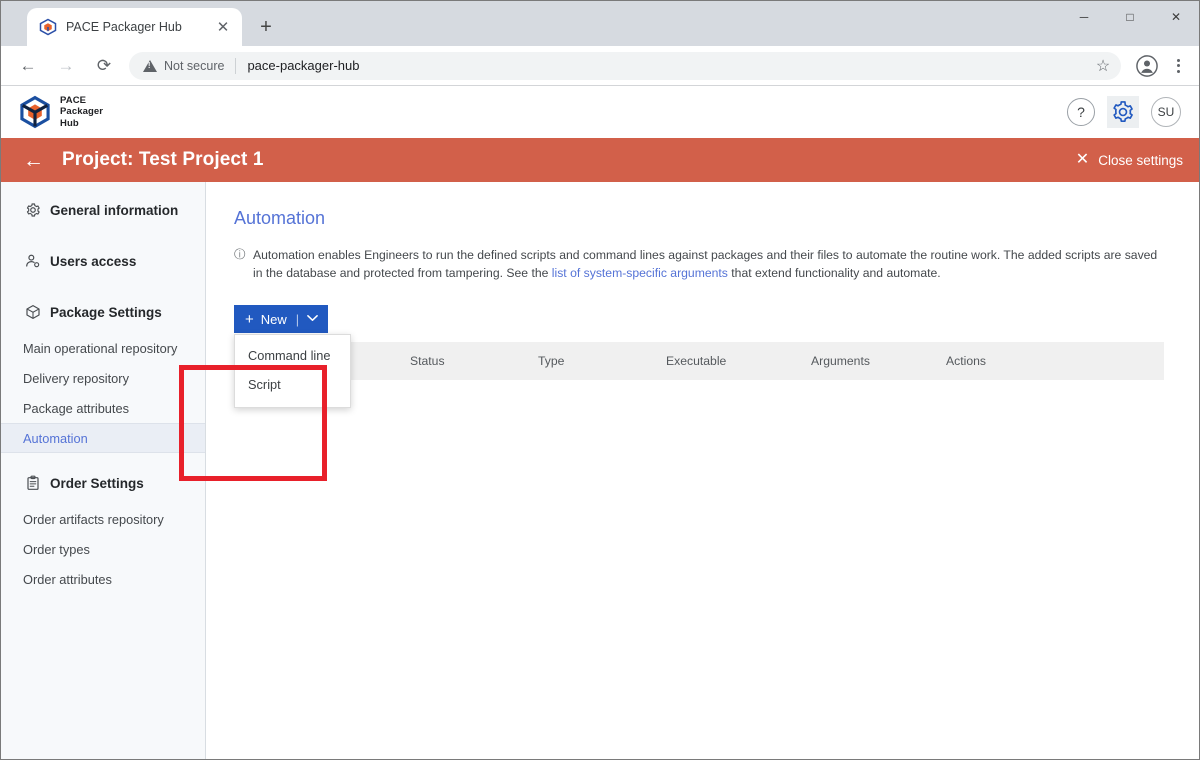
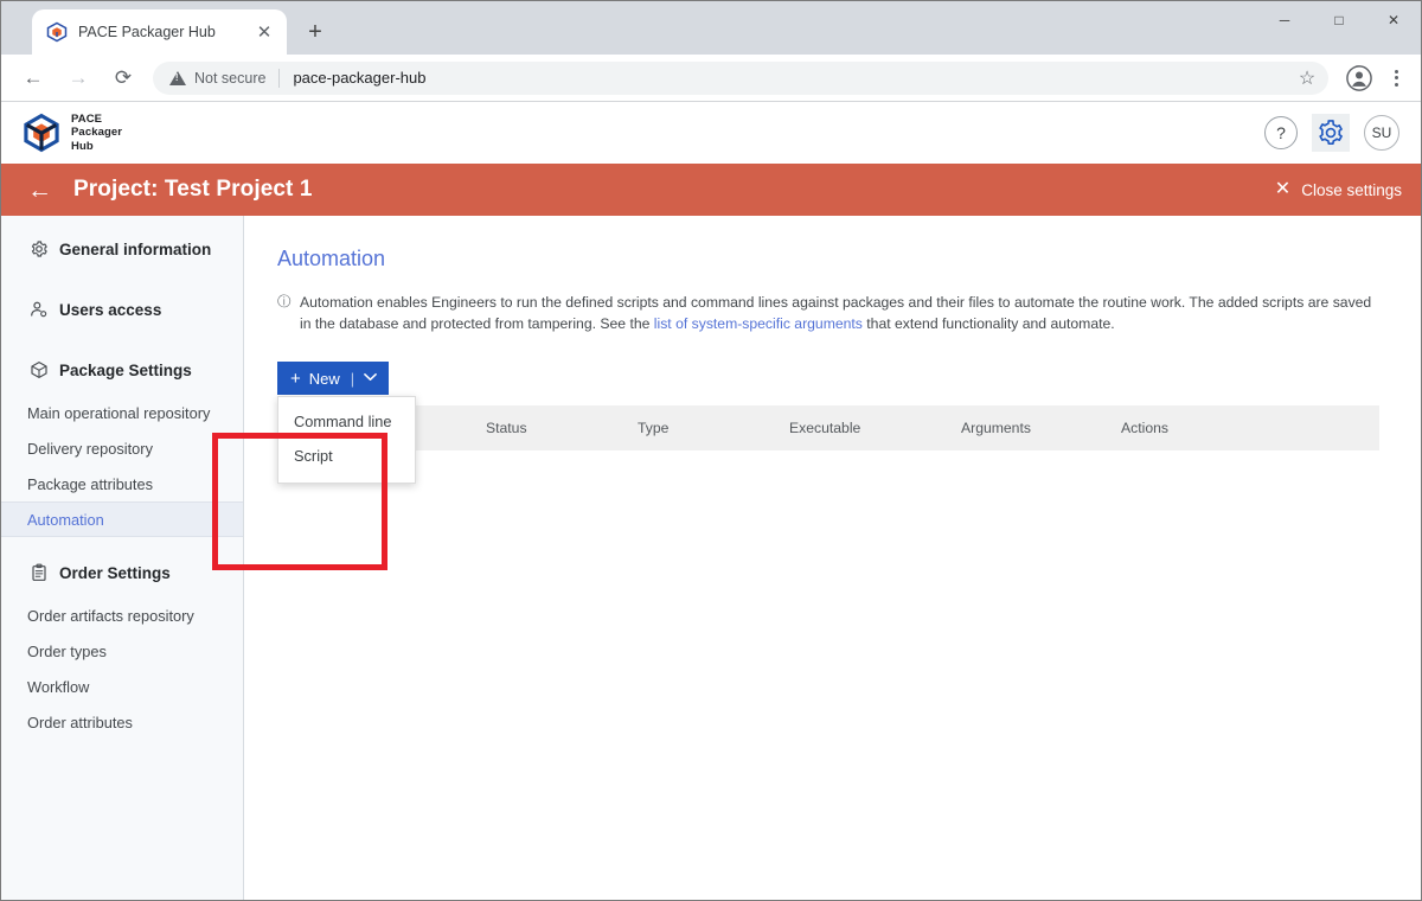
  PACE Packager Hub
  ✕
  +
  ─
  □
  ✕
  ←
  →
  ⟳
  Not secure
  pace-packager-hub
  ☆
  PACE
  Packager
  Hub
  ?
  SU
  ←
  Project: Test Project 1
  ✕
  Close settings
  General information
  Users access
  Package Settings
  Main operational repository
  Delivery repository
  Package attributes
  Automation
  Order Settings
  Order artifacts repository
  Order types
+ Workflow
  Order attributes
  Automation
  ⓘ
  Automation enables Engineers to run the defined scripts and command lines against packages and their files to automate the routine work. The added scripts are saved in the database and protected from tampering. See the list of system-specific arguments that extend functionality and automate.
  +
  New
  |
  Command line
  Script
  Status
  Type
  Executable
  Arguments
  Actions
